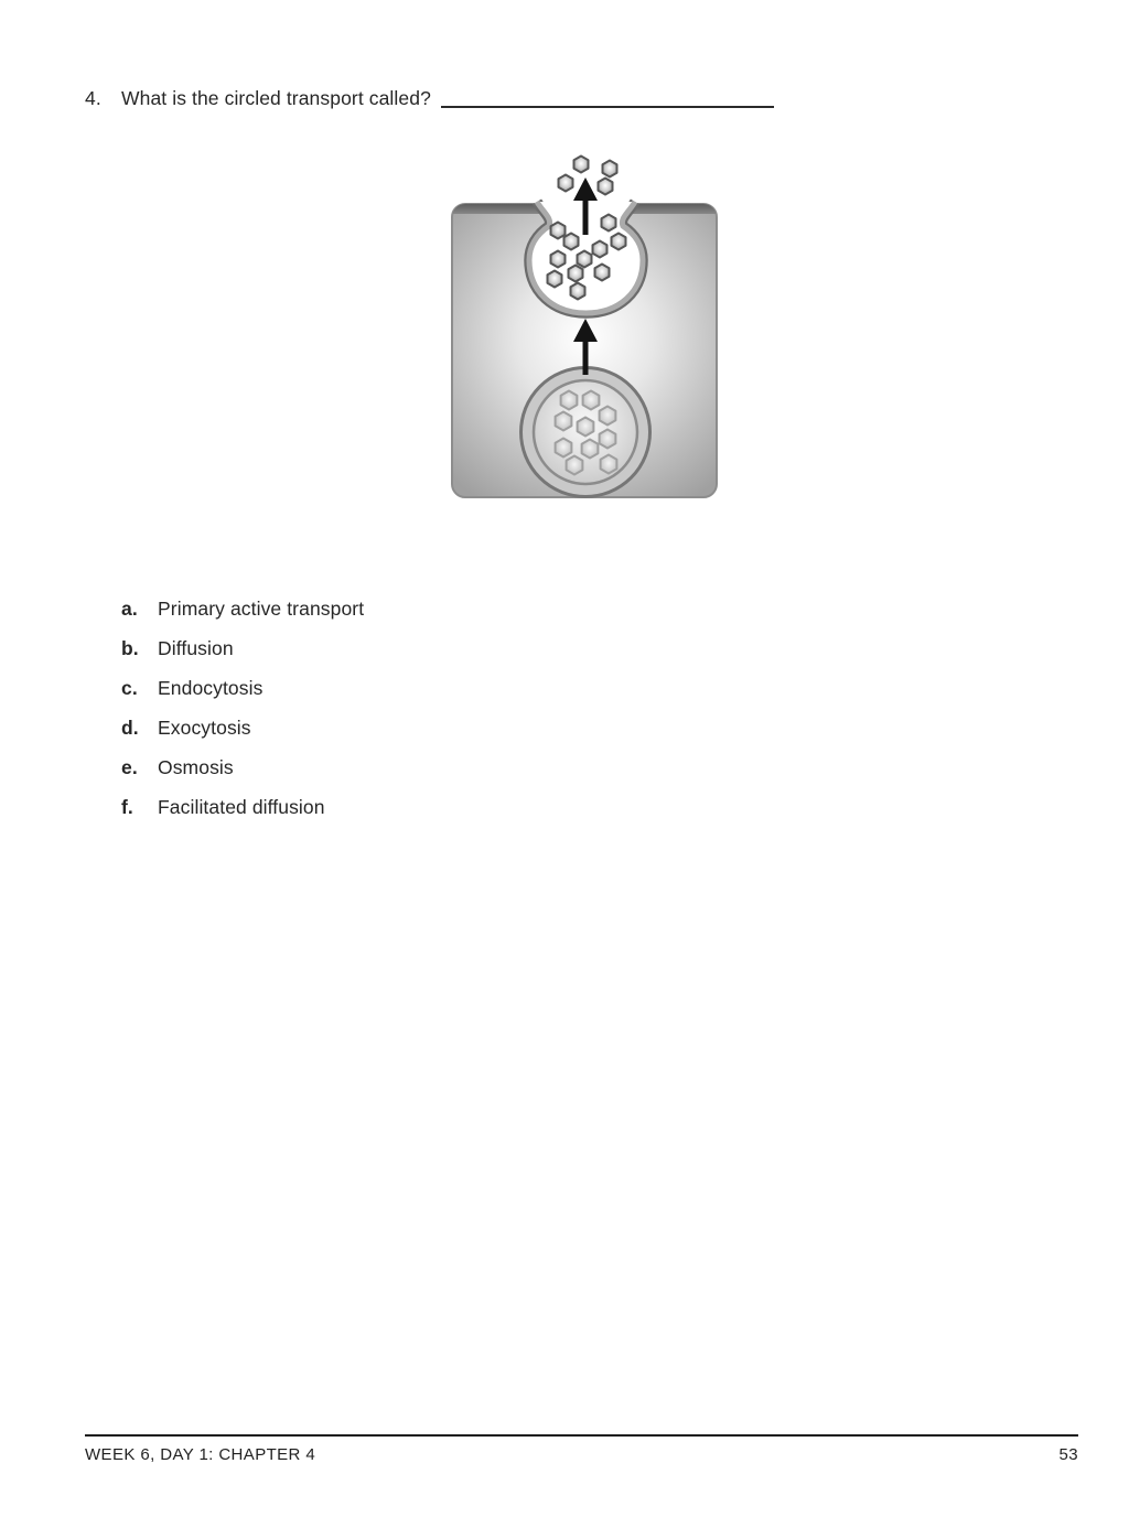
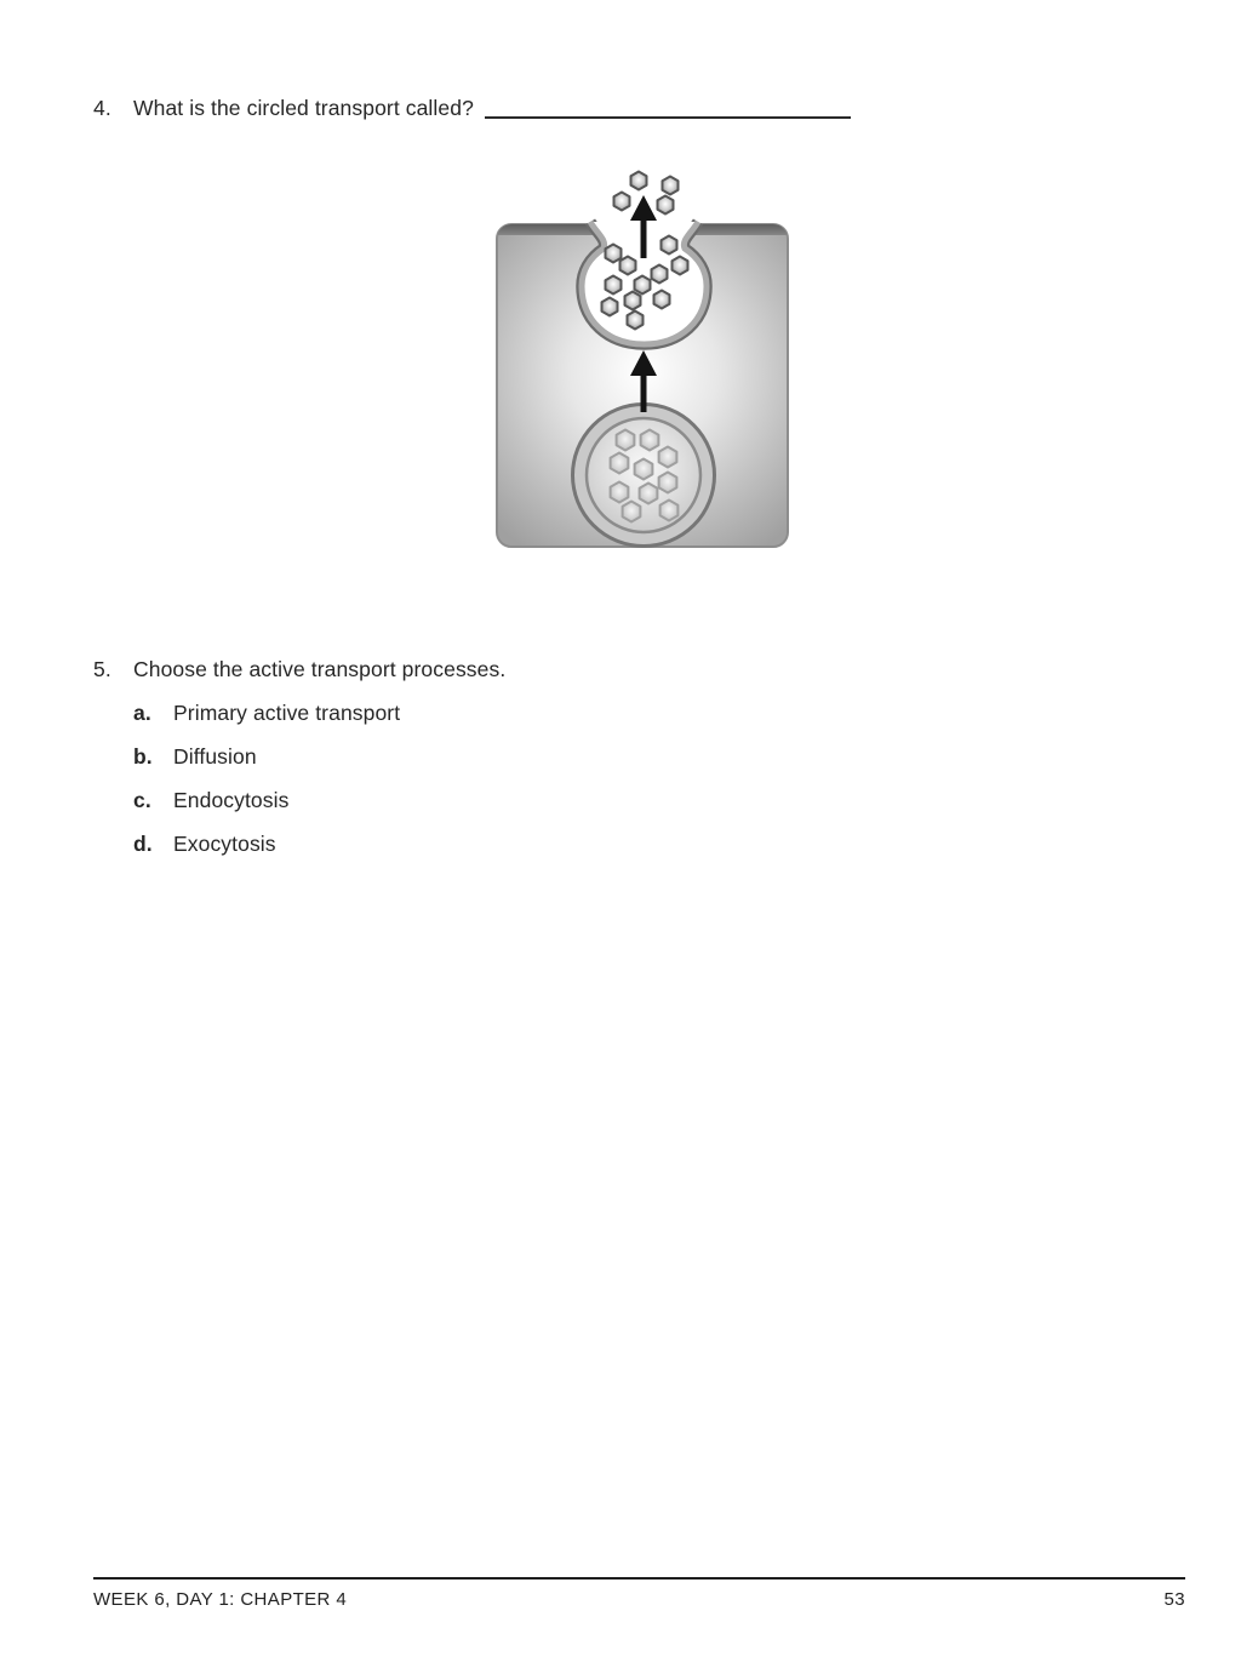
  4. What is the circled transport called?
+ 5. Choose the active transport processes.
  a. Primary active transport
  b. Diffusion
  c. Endocytosis
  d. Exocytosis
- e. Osmosis
- f. Facilitated diffusion
  WEEK 6, DAY 1: CHAPTER 4
  53
